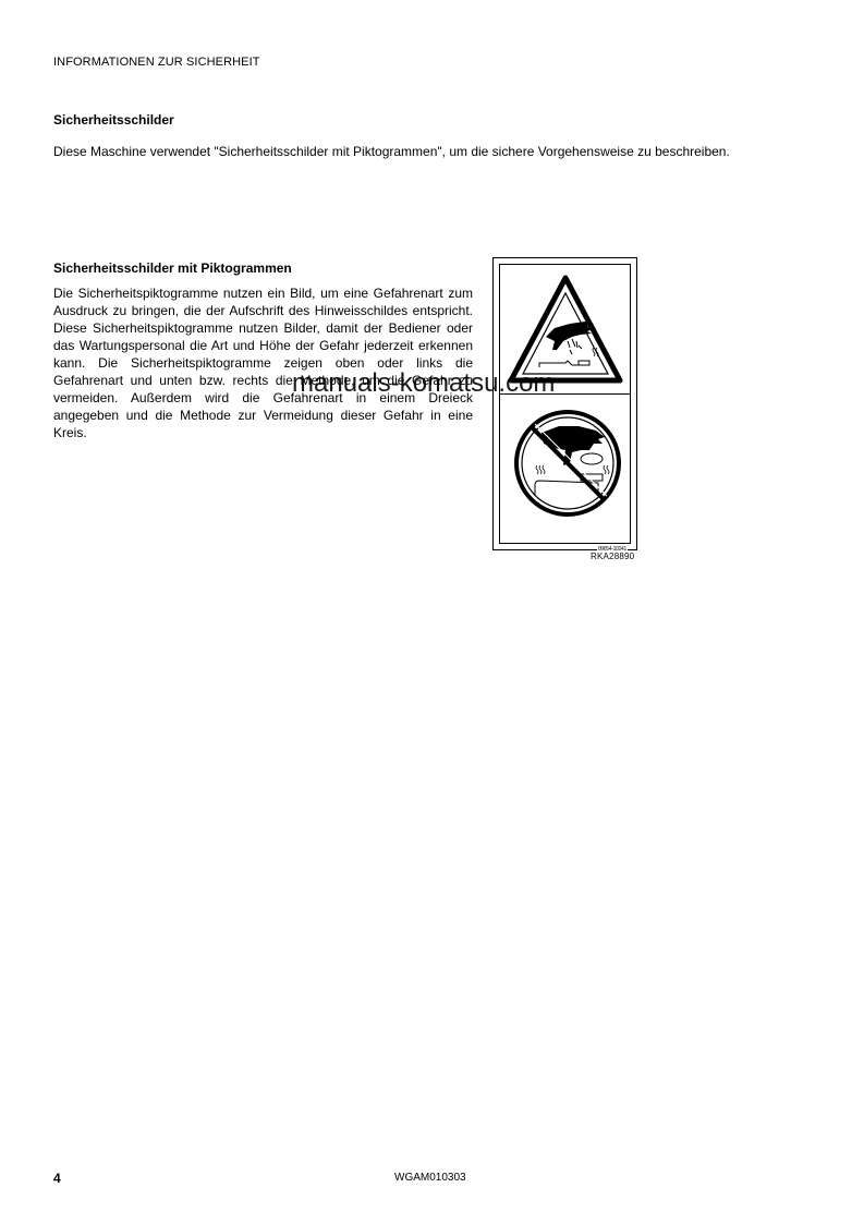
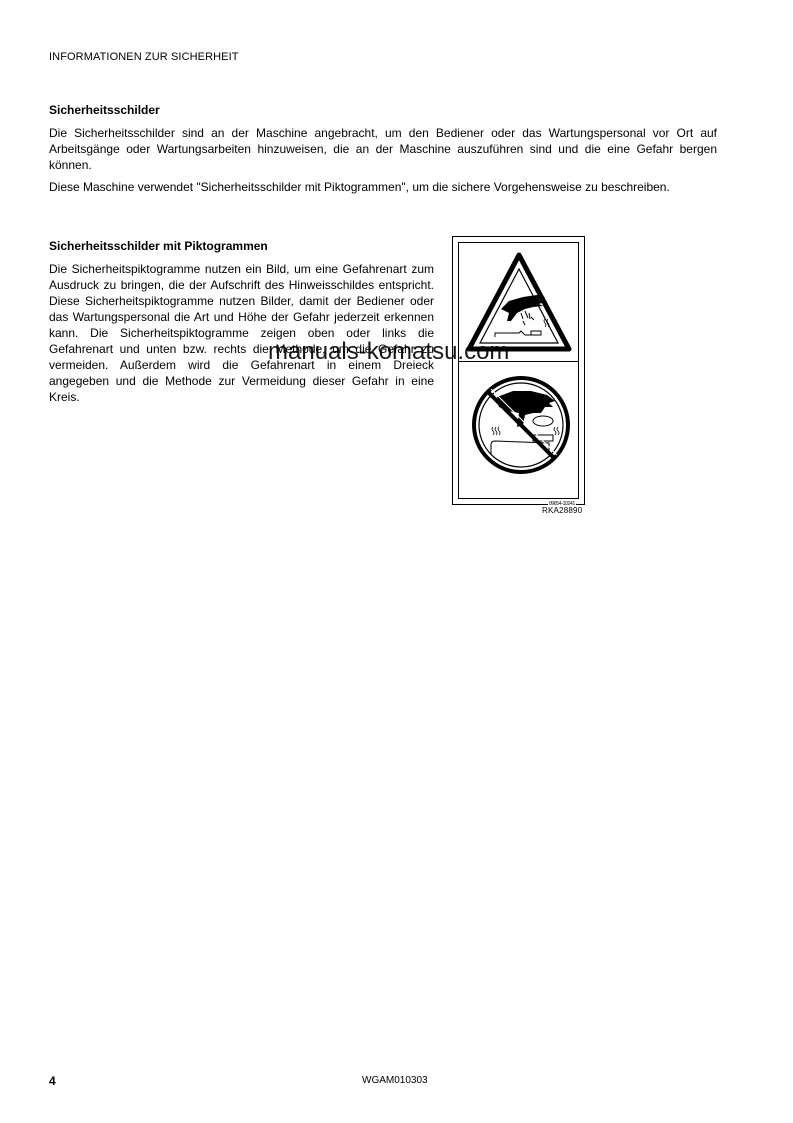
  INFORMATIONEN ZUR SICHERHEIT
  Sicherheitsschilder
+ Die Sicherheitsschilder sind an der Maschine angebracht, um den Bediener oder das Wartungspersonal vor Ort auf Arbeitsgänge oder Wartungsarbeiten hinzuweisen, die an der Maschine auszuführen sind und die eine Gefahr bergen können.
  Diese Maschine verwendet "Sicherheitsschilder mit Piktogrammen", um die sichere Vorgehensweise zu beschreiben.
  Sicherheitsschilder mit Piktogrammen
  Die Sicherheitspiktogramme nutzen ein Bild, um eine Gefahrenart zum Ausdruck zu bringen, die der Aufschrift des Hinweisschildes entspricht. Diese Sicherheitspiktogramme nutzen Bilder, damit der Bediener oder das Wartungspersonal die Art und Höhe der Gefahr jederzeit erkennen kann. Die Sicherheitspiktogramme zeigen oben oder links die Gefahrenart und unten bzw. rechts die Methode, um die Gefahr zu vermeiden. Außerdem wird die Gefahrenart in einem Dreieck angegeben und die Methode zur Vermeidung dieser Gefahr in eine Kreis.
  RKA28890
  manuals-komatsu.com
  4
  WGAM010303
